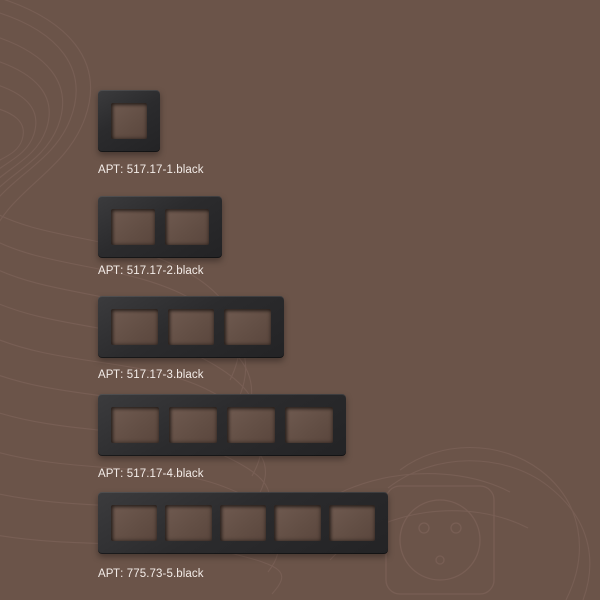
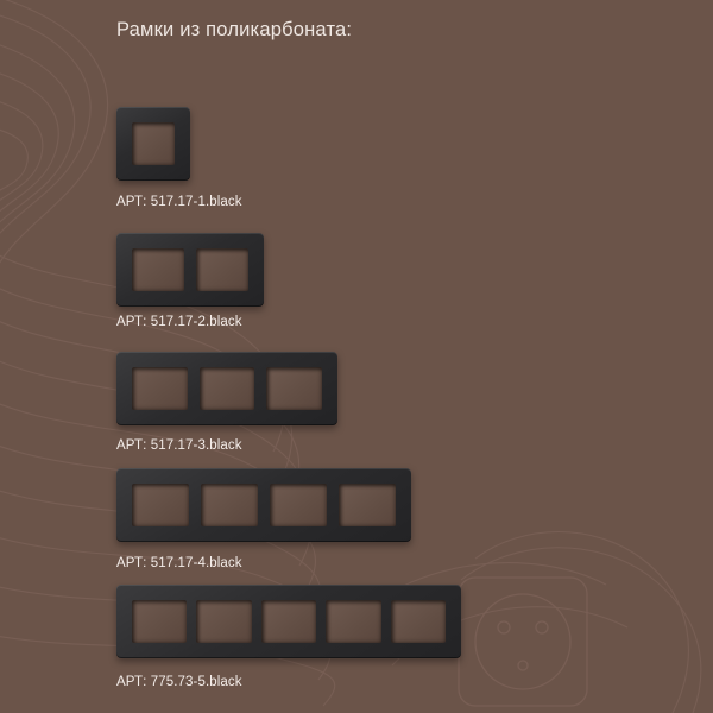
+ Рамки из поликарбоната:
  АРТ: 517.17-1.black
  АРТ: 517.17-2.black
  АРТ: 517.17-3.black
  АРТ: 517.17-4.black
  АРТ: 775.73-5.black
